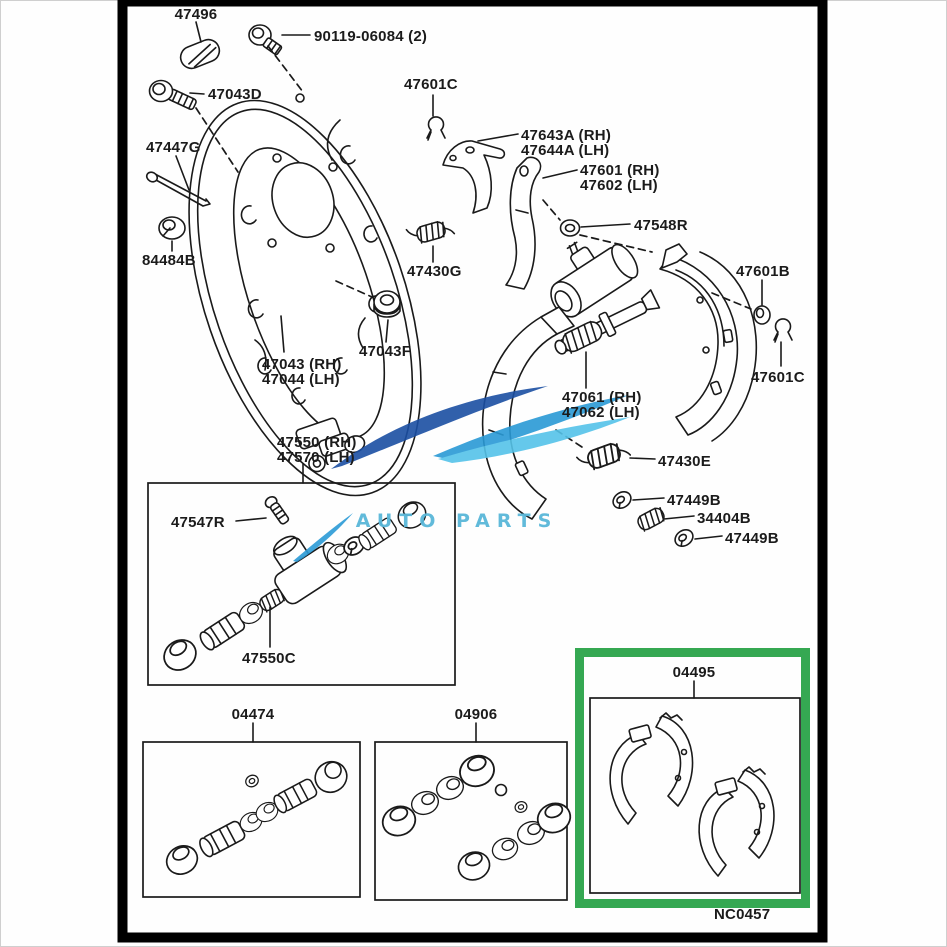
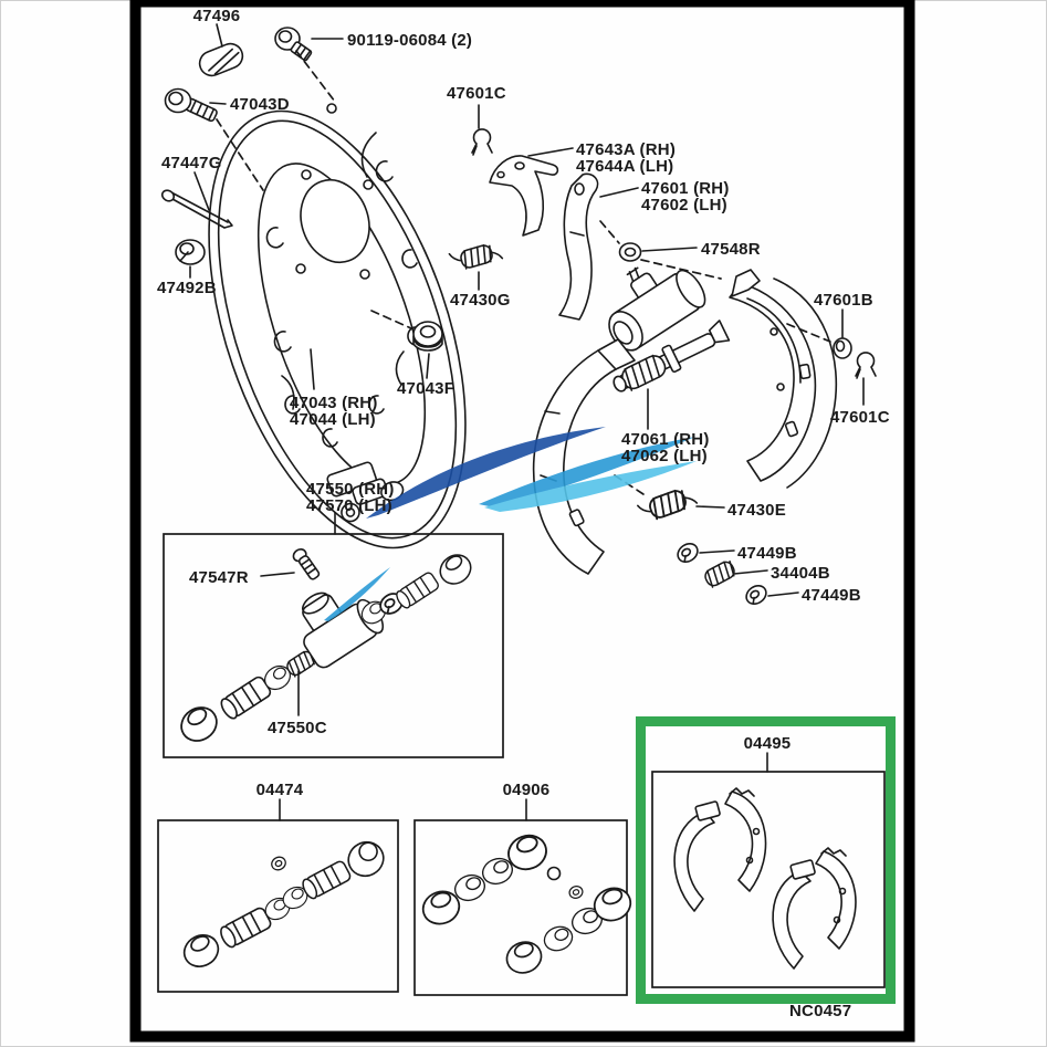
- AUTO PARTS
  47496
  90119-06084 (2)
  47043D
  47447G
- 84484B
+ 47492B
  47601C
  47643A (RH)
  47644A (LH)
  47601 (RH)
  47602 (LH)
  47430G
  47548R
  47043F
  47043 (RH)
  47044 (LH)
  47601B
  47601C
  47061 (RH)
  47062 (LH)
  47550 (RH)
  47570 (LH)
  47430E
  47449B
  34404B
  47449B
  47547R
  47550C
  04474
  04906
  04495
  NC0457
